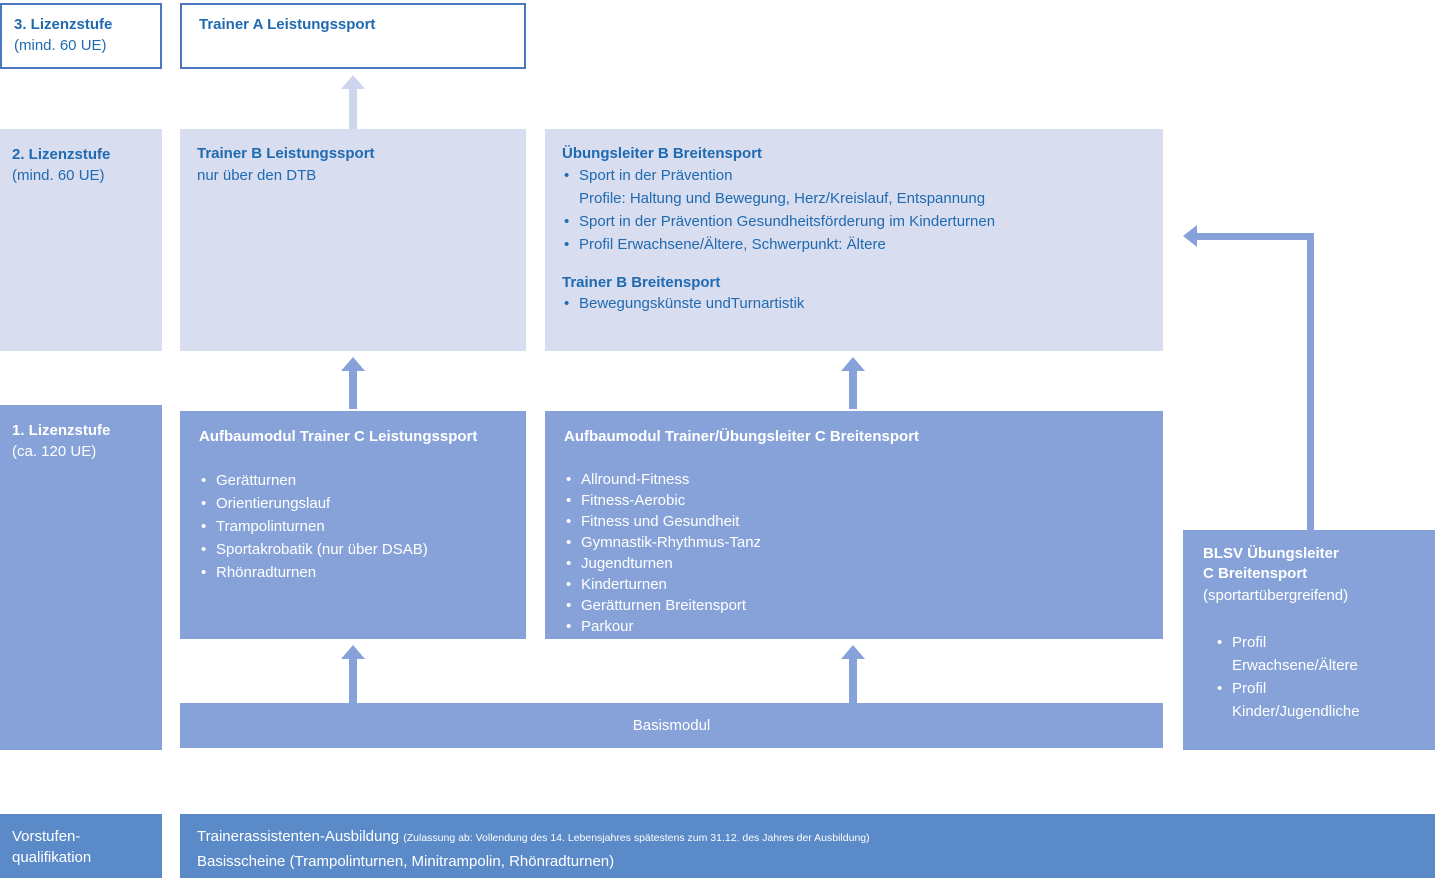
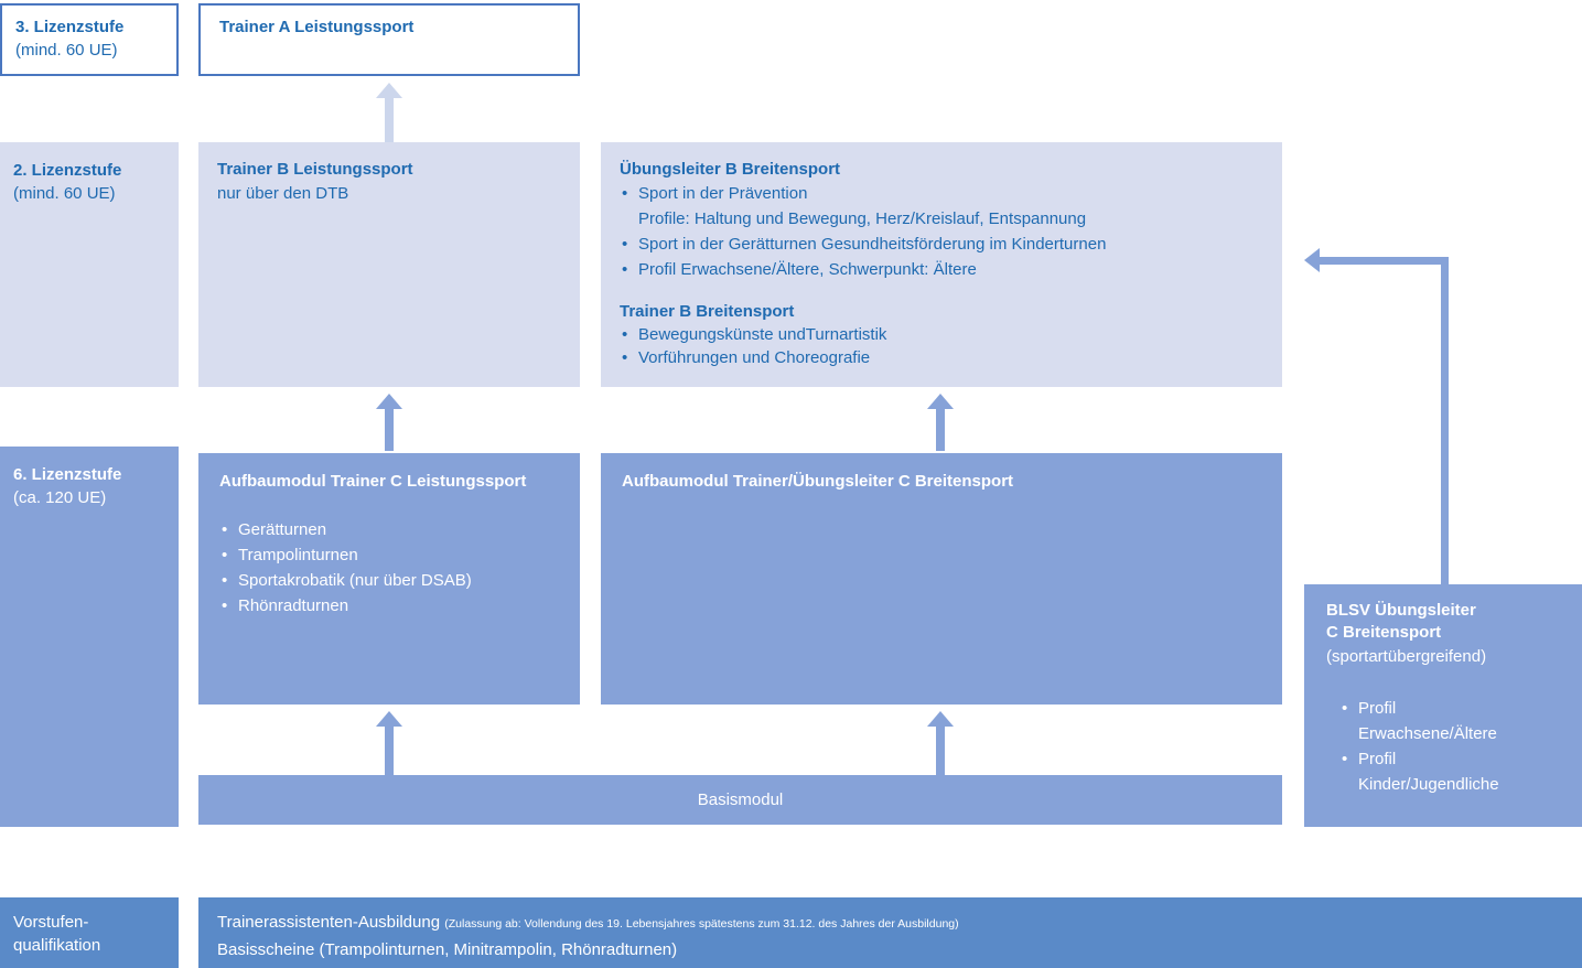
  3. Lizenzstufe
  (mind. 60 UE)
  Trainer A Leistungssport
  2. Lizenzstufe
  (mind. 60 UE)
  Trainer B Leistungssport
  nur über den DTB
  Übungsleiter B Breitensport
  Sport in der Prävention
  Profile: Haltung und Bewegung, Herz/Kreislauf, Entspannung
- Sport in der Prävention Gesundheitsförderung im Kinderturnen
+ Sport in der Gerätturnen Gesundheitsförderung im Kinderturnen
  Profil Erwachsene/Ältere, Schwerpunkt: Ältere
  Trainer B Breitensport
  Bewegungskünste undTurnartistik
+ Vorführungen und Choreografie
- 1. Lizenzstufe
+ 6. Lizenzstufe
  (ca. 120 UE)
  Aufbaumodul Trainer C Leistungssport
  Gerätturnen
- Orientierungslauf
  Trampolinturnen
  Sportakrobatik (nur über DSAB)
  Rhönradturnen
  Aufbaumodul Trainer/Übungsleiter C Breitensport
- Allround-Fitness
- Fitness-Aerobic
- Fitness und Gesundheit
- Gymnastik-Rhythmus-Tanz
- Jugendturnen
- Kinderturnen
- Gerätturnen Breitensport
- Parkour
  BLSV Übungsleiter
  C Breitensport
  (sportartübergreifend)
  Profil
  Erwachsene/Ältere
  Profil
  Kinder/Jugendliche
  Basismodul
  Vorstufen-
  qualifikation
- Trainerassistenten-Ausbildung (Zulassung ab: Vollendung des 14. Lebensjahres spätestens zum 31.12. des Jahres der Ausbildung)
+ Trainerassistenten-Ausbildung (Zulassung ab: Vollendung des 19. Lebensjahres spätestens zum 31.12. des Jahres der Ausbildung)
  Basisscheine (Trampolinturnen, Minitrampolin, Rhönradturnen)
